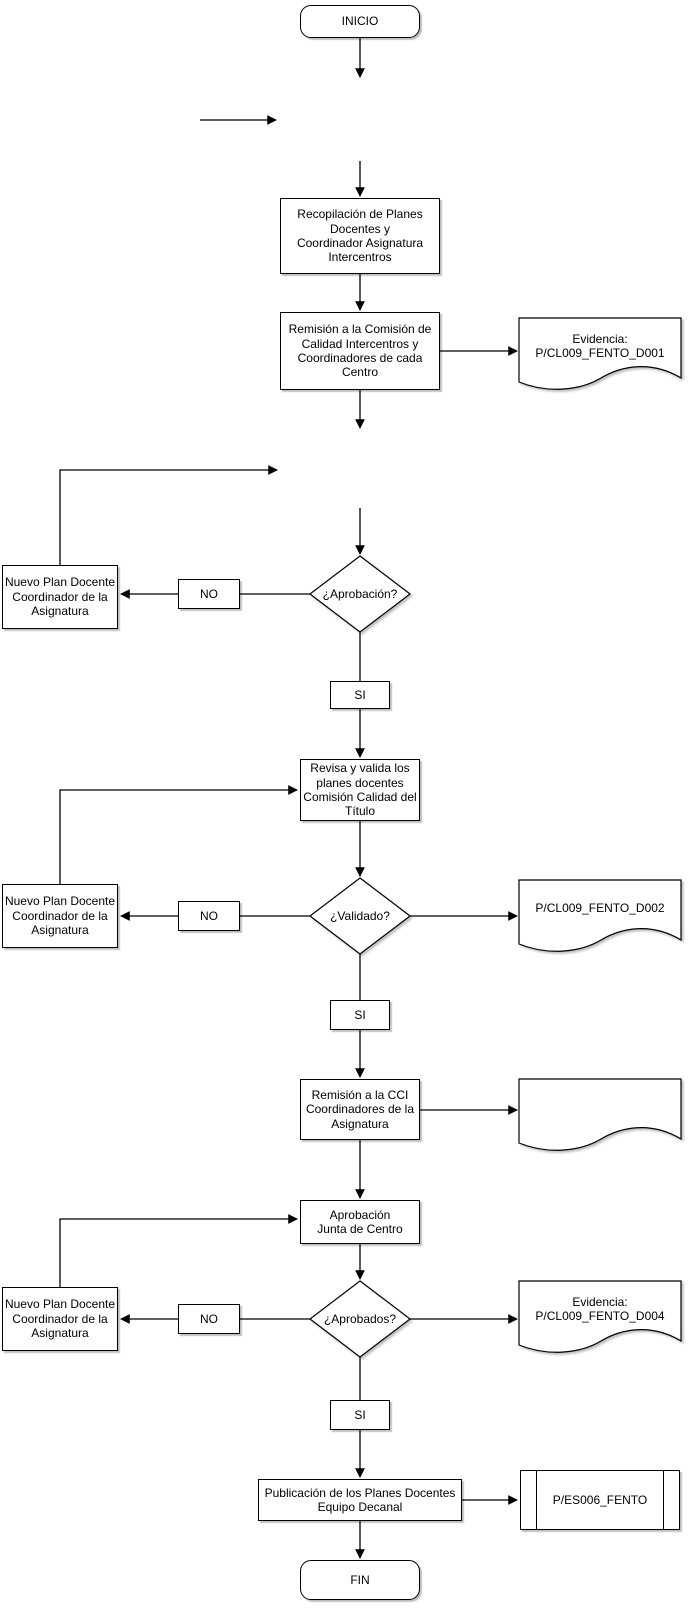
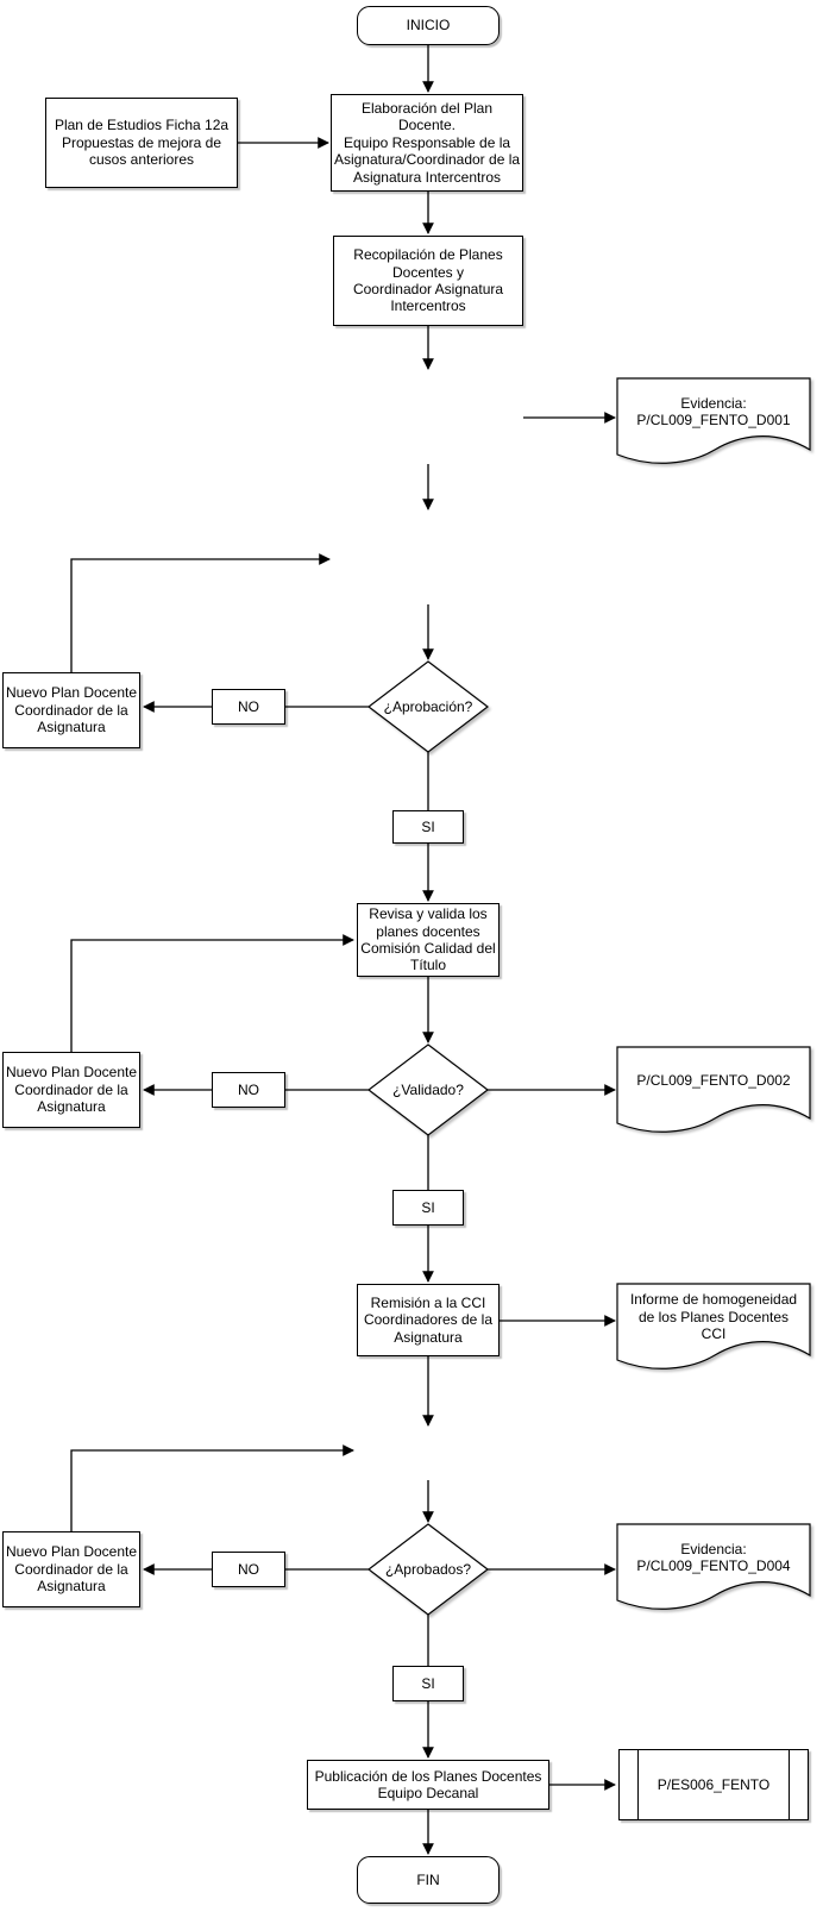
  INICIO
  FIN
+ Plan de Estudios Ficha 12a
+ Propuestas de mejora de
+ cusos anteriores
+ Elaboración del Plan
+ Docente.
+ Equipo Responsable de la
+ Asignatura/Coordinador de la
+ Asignatura Intercentros
  Recopilación de Planes
  Docentes y
  Coordinador Asignatura
  Intercentros
- Remisión a la Comisión de
- Calidad Intercentros y
- Coordinadores de cada
- Centro
  Revisa y valida los
  planes docentes
  Comisión Calidad del
  Título
  Remisión a la CCI
  Coordinadores de la
  Asignatura
- Aprobación
- Junta de Centro
  Publicación de los Planes Docentes
  Equipo Decanal
  Nuevo Plan Docente
  Coordinador de la
  Asignatura
  Nuevo Plan Docente
  Coordinador de la
  Asignatura
  Nuevo Plan Docente
  Coordinador de la
  Asignatura
  NO
  NO
  NO
  SI
  SI
  SI
  ¿Aprobación?
  ¿Validado?
  ¿Aprobados?
  Evidencia:
  P/CL009_FENTO_D001
  P/CL009_FENTO_D002
+ Informe de homogeneidad
+ de los Planes Docentes
+ CCI
  Evidencia:
  P/CL009_FENTO_D004
  P/ES006_FENTO
